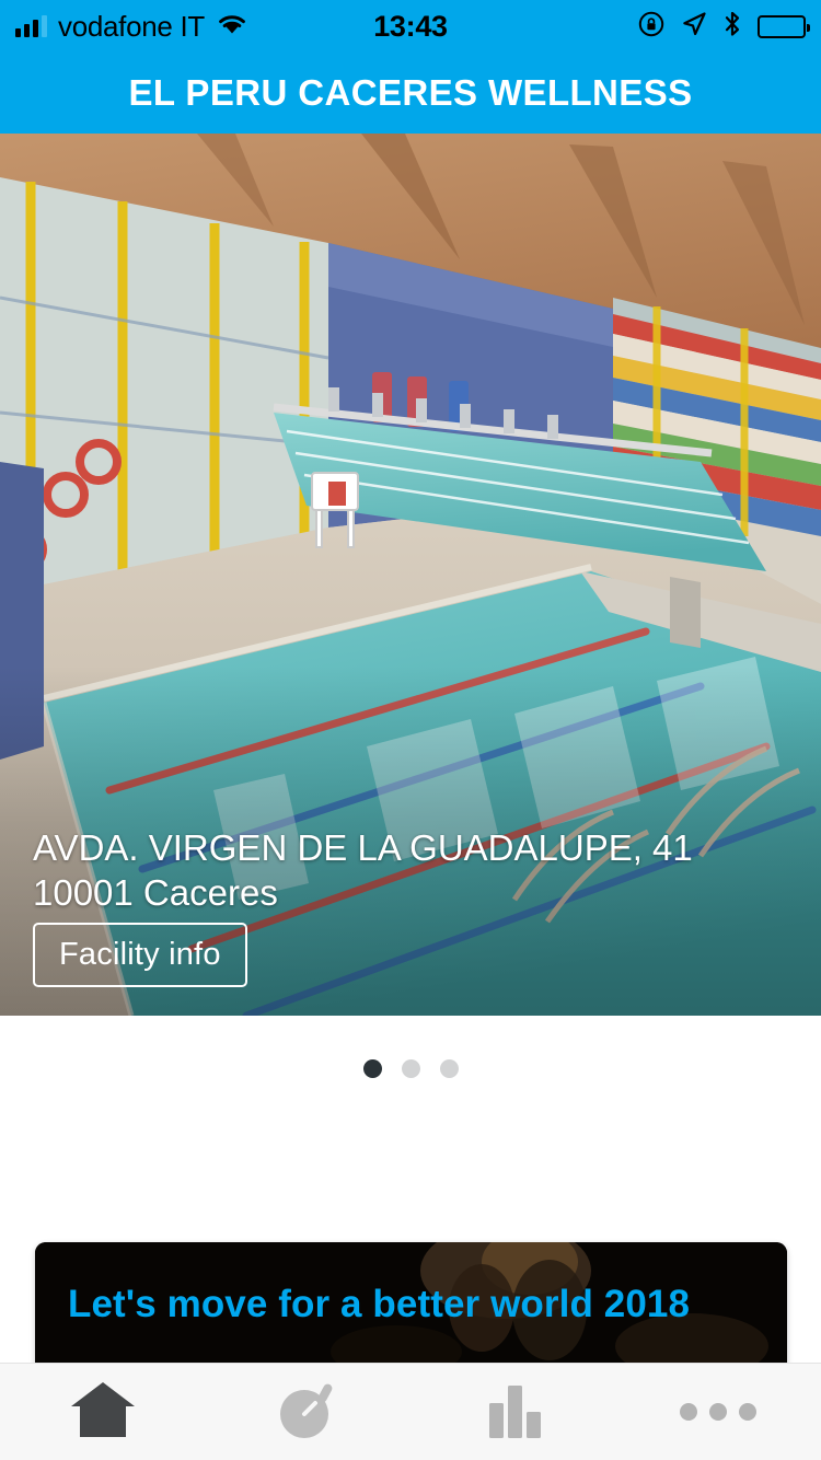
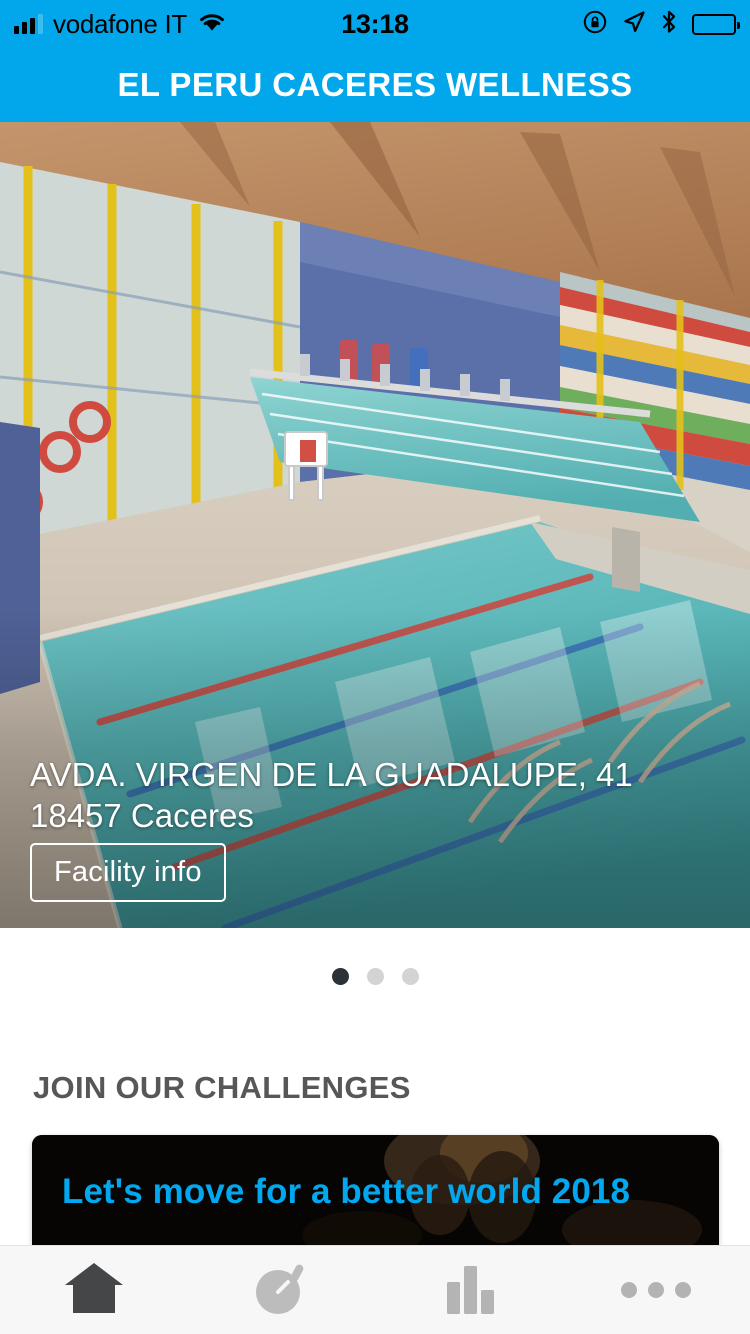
  vodafone IT
- 13:43
+ 13:18
  EL PERU CACERES WELLNESS
  AVDA. VIRGEN DE LA GUADALUPE, 41
- 10001 Caceres
+ 18457 Caceres
  Facility info
+ JOIN OUR CHALLENGES
  Let's move for a better world 2018
